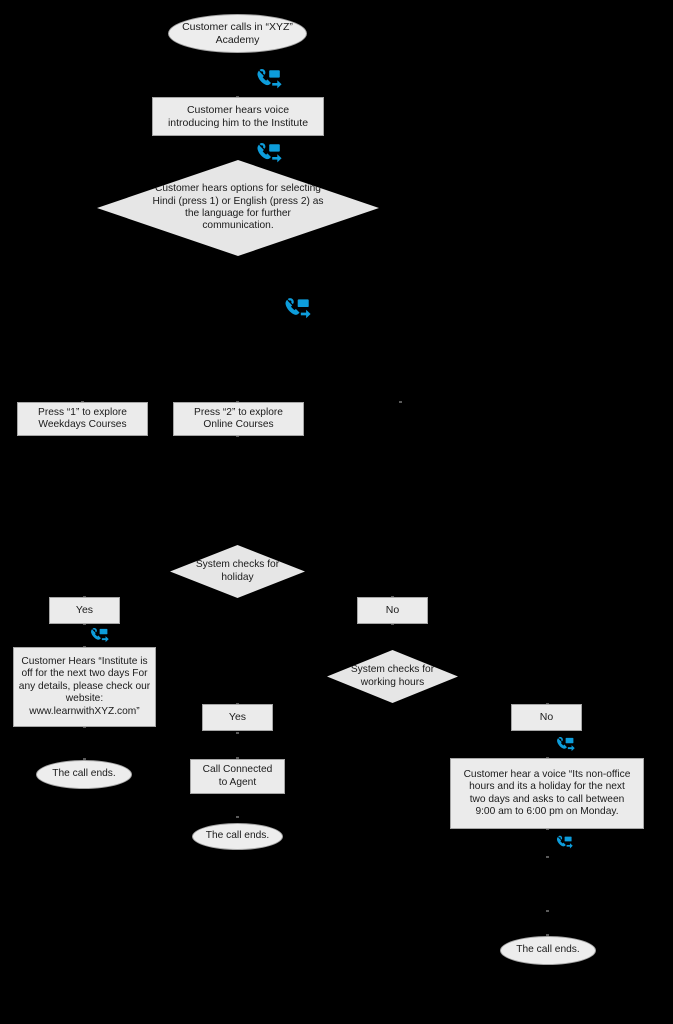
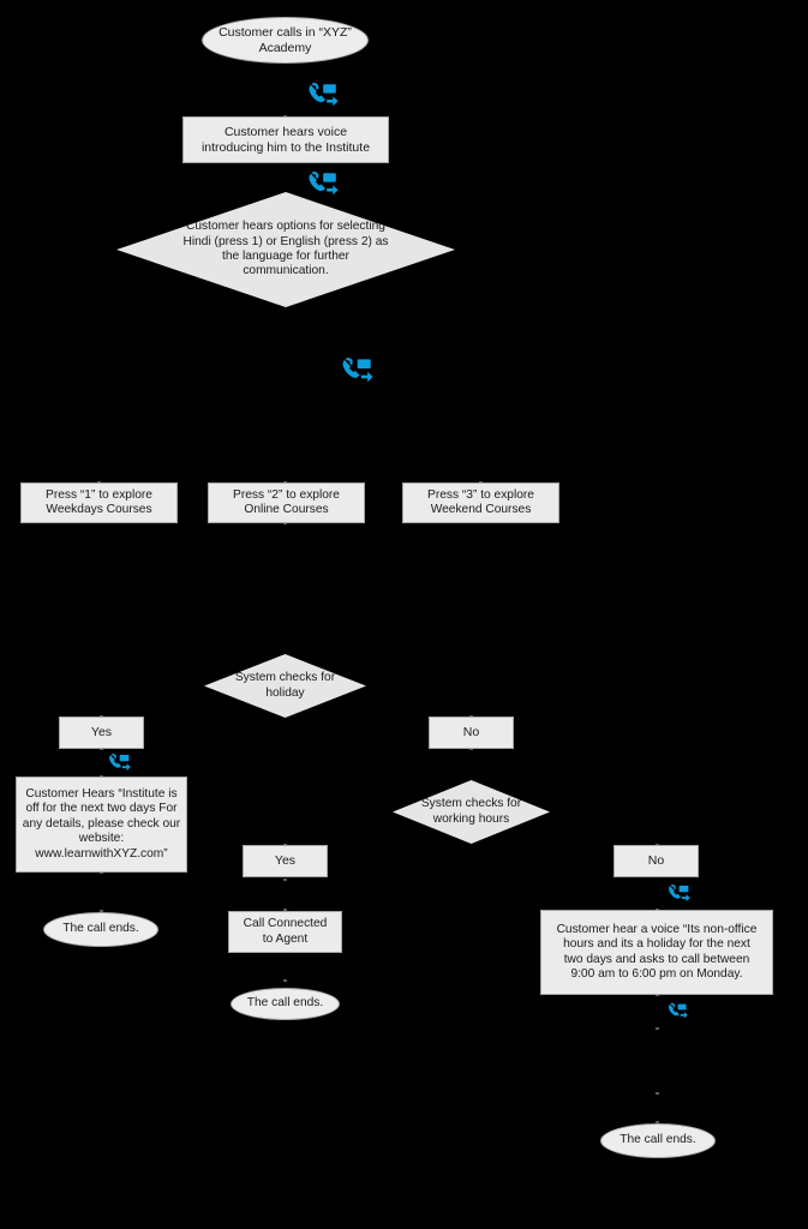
  Customer calls in “XYZ”
  Academy
  Customer hears voice
  introducing him to the Institute
  Customer hears options for selecting
  Hindi (press 1) or English (press 2) as
  the language for further
  communication.
  Press “1” to explore
  Weekdays Courses
  Press “2” to explore
  Online Courses
+ Press “3” to explore
+ Weekend Courses
  System checks for
  holiday
  Yes
  No
  Customer Hears “Institute is
  off for the next two days For
  any details, please check our
  website:
  www.learnwithXYZ.com”
  The call ends.
  System checks for
  working hours
  Yes
  No
  Call Connected
  to Agent
  The call ends.
  Customer hear a voice “Its non-office
  hours and its a holiday for the next
  two days and asks to call between
  9:00 am to 6:00 pm on Monday.
  The call ends.
